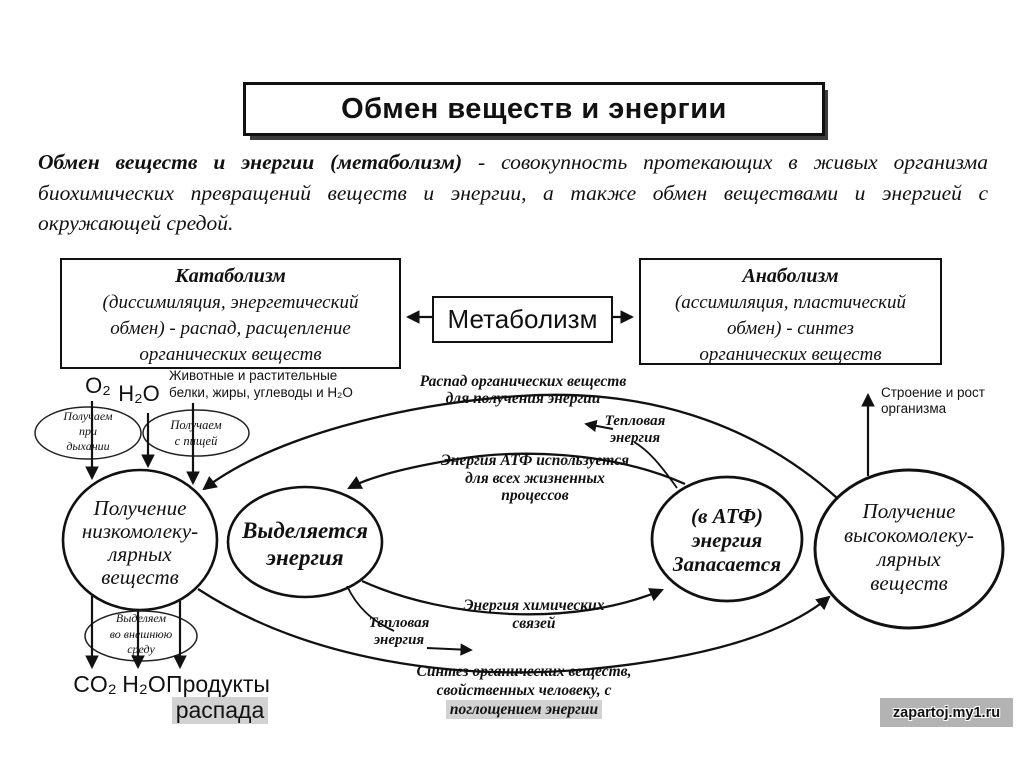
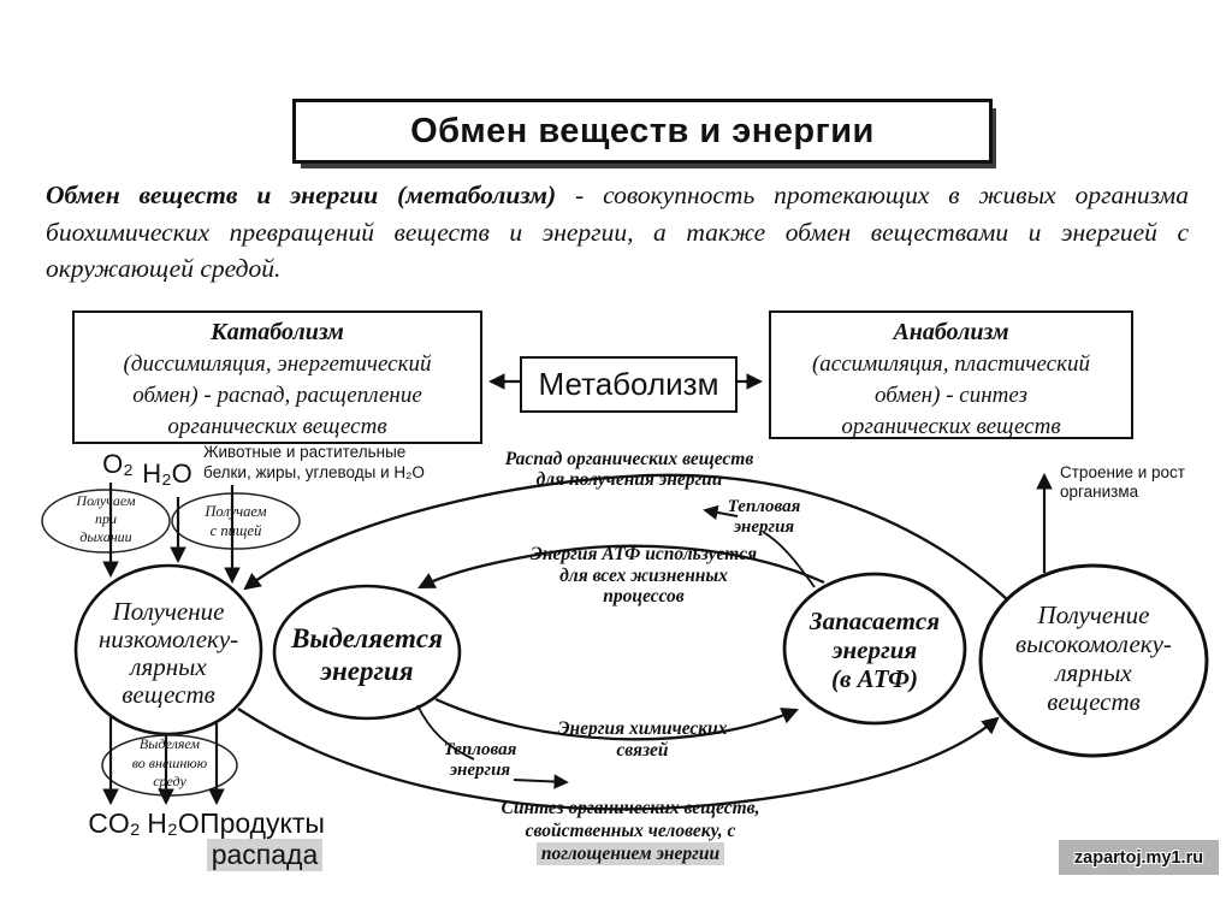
  Обмен веществ и энергии
  Обмен веществ и энергии (метаболизм) - совокупность протекающих в живых организма биохимических превращений веществ и энергии, а также обмен веществами и энергией с окружающей средой.
  Катаболизм
  (диссимиляция, энергетический
  обмен) - распад, расщепление
  органических веществ
  Метаболизм
  Анаболизм
  (ассимиляция, пластический
  обмен) - синтез
  органических веществ
  O₂
  H₂O
  Животные и растительные
  белки, жиры, углеводы и H₂O
  Получаем
  при
  дыхании
  Получаем
  с пищей
  Получение
  низкомолеку-
  лярных
  веществ
  Выделяется
  энергия
- (в АТФ)
+ Запасается
  энергия
- Запасается
+ (в АТФ)
  Получение
  высокомолеку-
  лярных
  веществ
  Распад органических веществ
  для получения энергии
  Тепловая
  энергия
  Энергия АТФ используется
  для всех жизненных
  процессов
  Энергия химических
  связей
  Тепловая
  энергия
  Синтез органических веществ,
  свойственных человеку, с
  поглощением энергии
  Строение и рост
  организма
  Выделяем
  во внешнюю
  среду
  CO₂
  H₂O
  Продукты
  распада
  zapartoj.my1.ru
